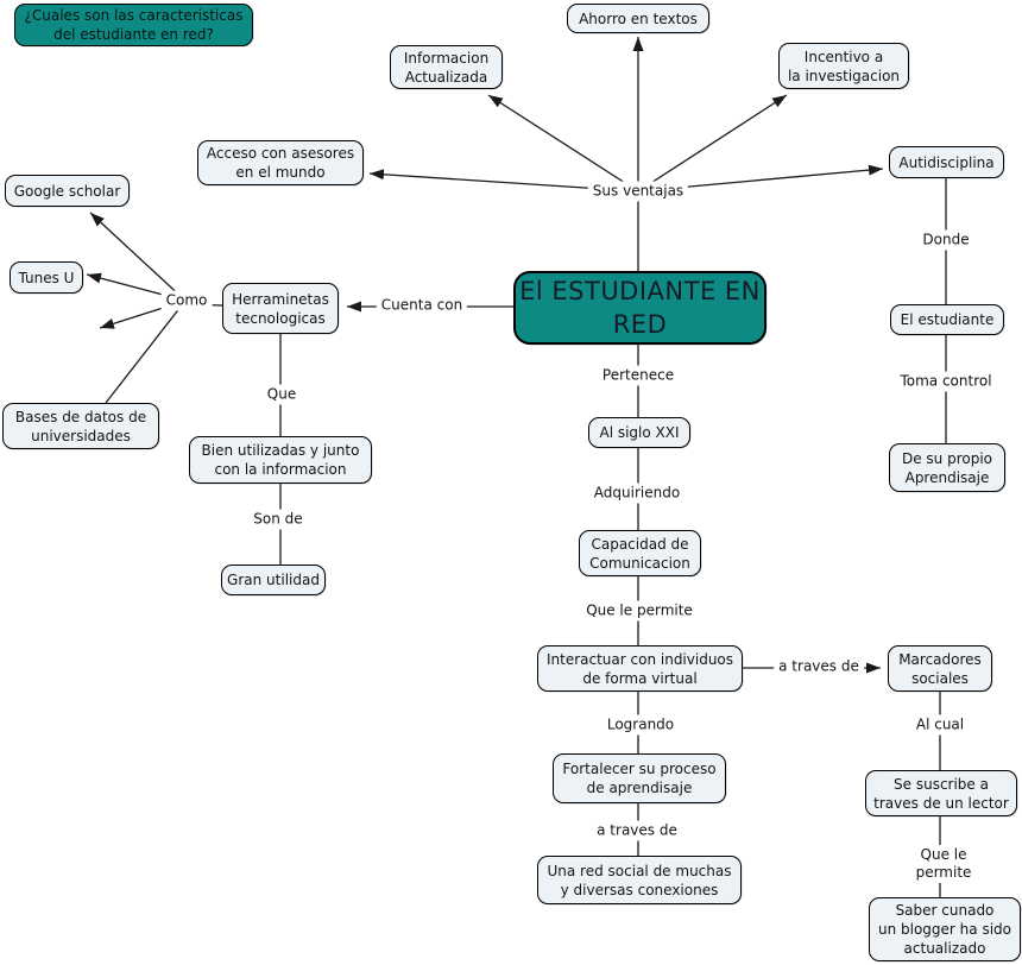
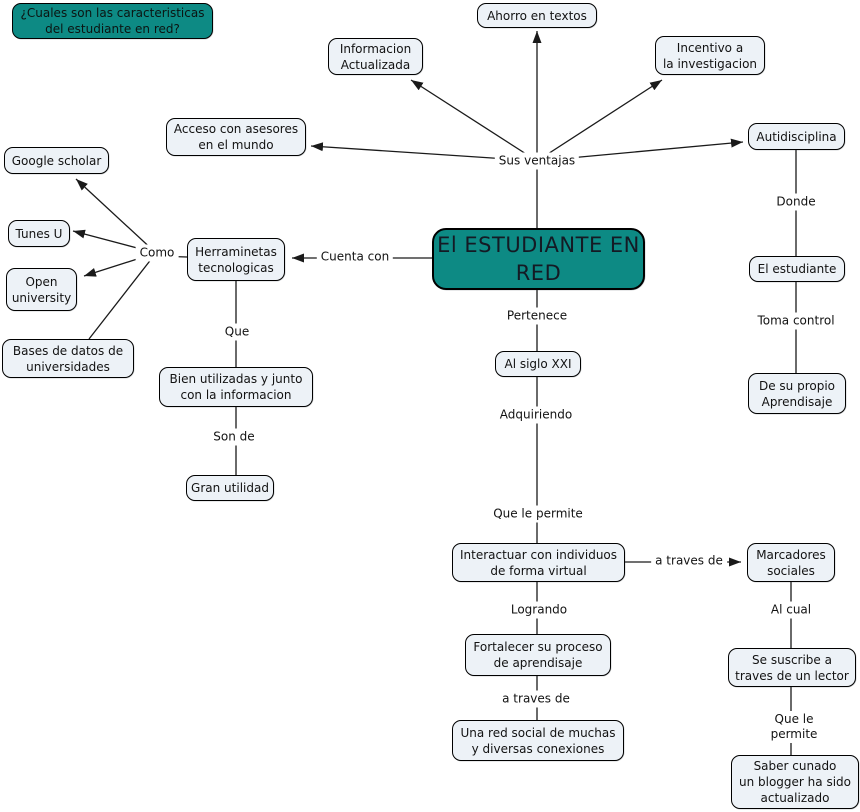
  ¿Cuales son las caracteristicas
  del estudiante en red?
  El ESTUDIANTE EN
  RED
  Ahorro en textos
  Informacion
  Actualizada
  Incentivo a
  la investigacion
  Autidisciplina
  Acceso con asesores
  en el mundo
  Google scholar
  Tunes U
+ Open
+ university
  Bases de datos de
  universidades
  Herraminetas
  tecnologicas
  Bien utilizadas y junto
  con la informacion
  Gran utilidad
  Al siglo XXI
- Capacidad de
- Comunicacion
  Interactuar con individuos
  de forma virtual
  Fortalecer su proceso
  de aprendisaje
  Una red social de muchas
  y diversas conexiones
  El estudiante
  De su propio
  Aprendisaje
  Marcadores
  sociales
  Se suscribe a
  traves de un lector
  Saber cunado
  un blogger ha sido
  actualizado
  Sus ventajas
  Cuenta con
  Como
  Que
  Son de
  Pertenece
  Adquiriendo
  Que le permite
  a traves de
  Logrando
  a traves de
  Donde
  Toma control
  Al cual
  Que le
  permite
